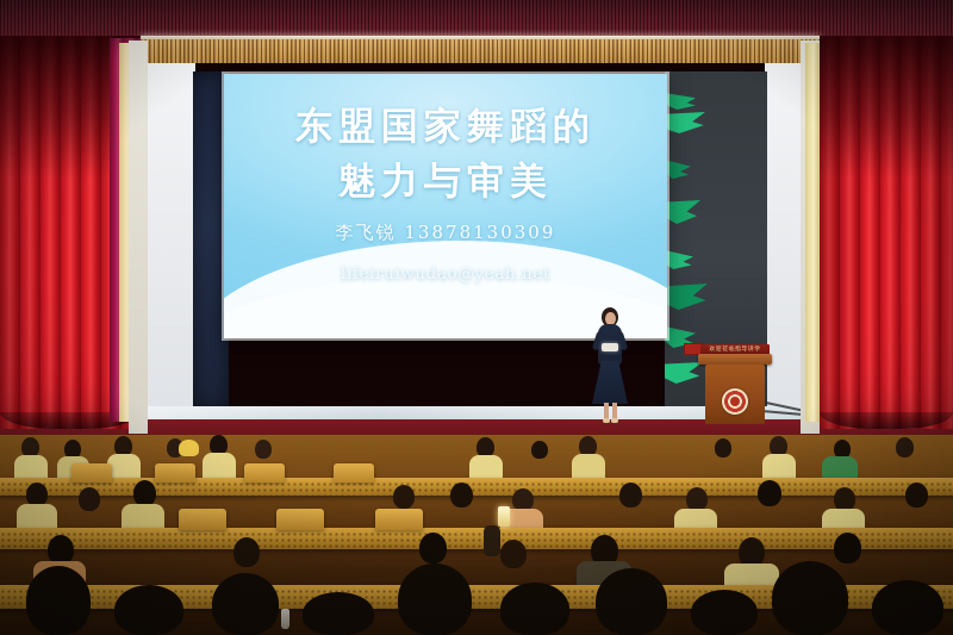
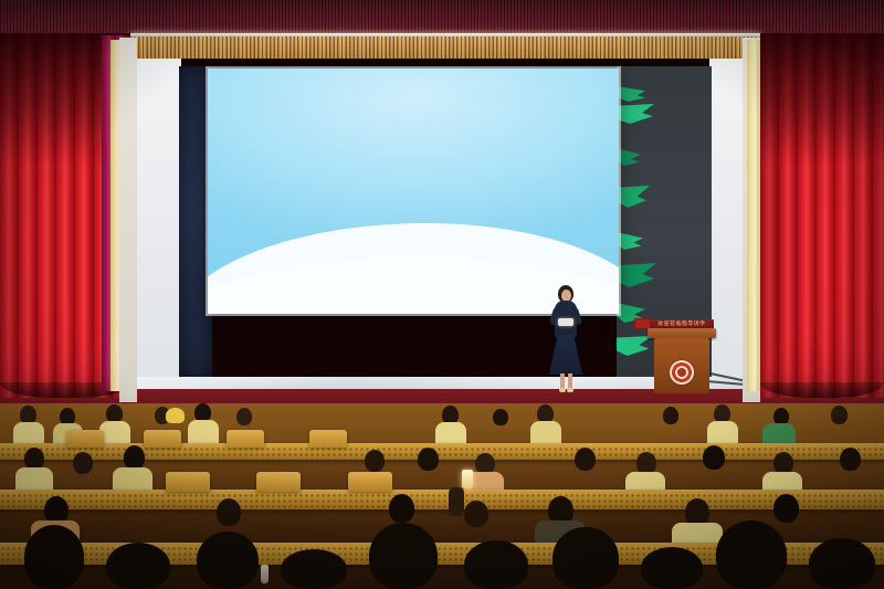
- 东盟国家舞蹈的
- 魅力与审美
- 李飞锐 13878130309
- lifeiruiwudao@yeah.net
